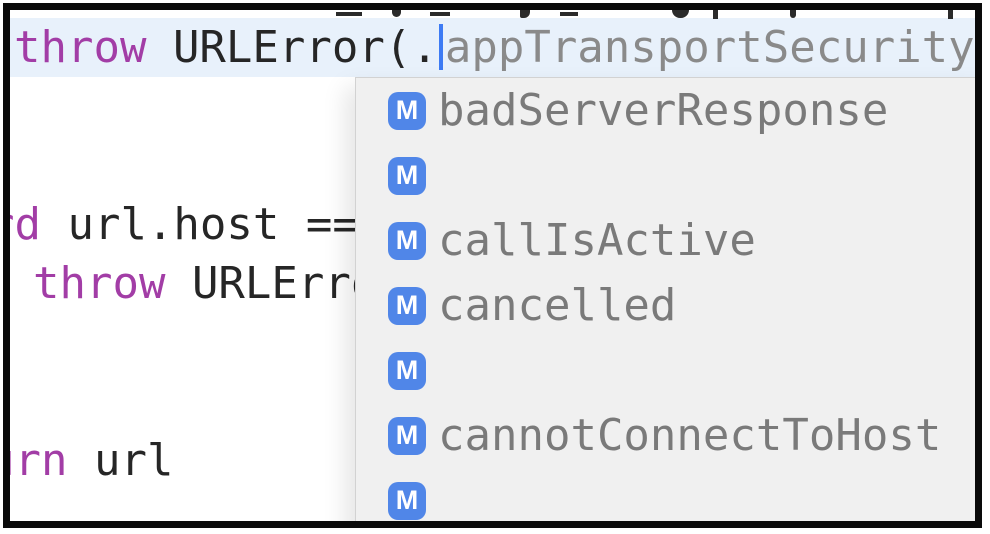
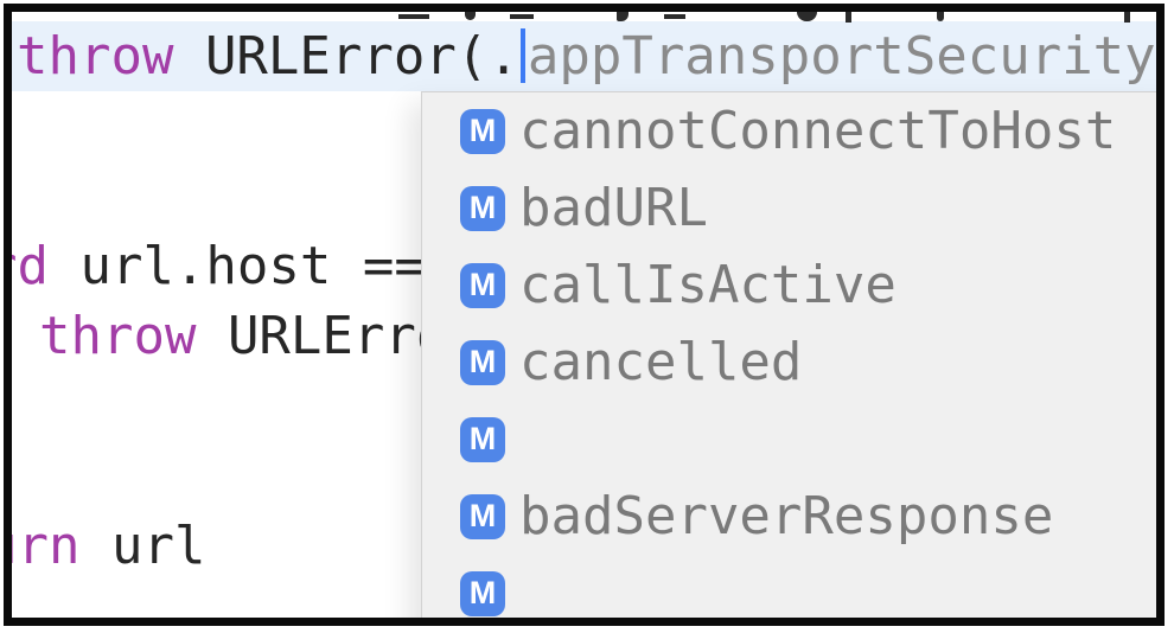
  throw URLError(. appTransportSecurity
  d url.host ==
  throw URLErr
  rn url
  M
- badServerResponse
+ cannotConnectToHost
  M
+ badURL
  M
  callIsActive
  M
  cancelled
  M
  M
- cannotConnectToHost
+ badServerResponse
  M
